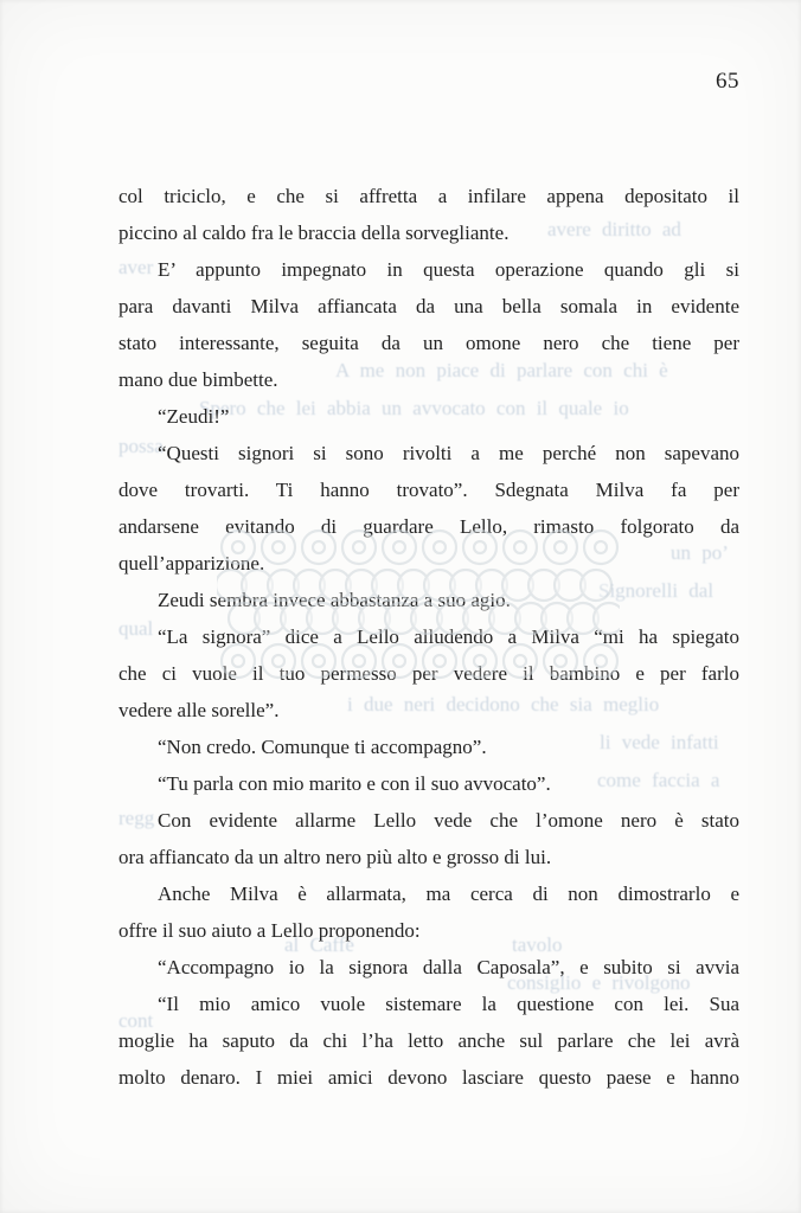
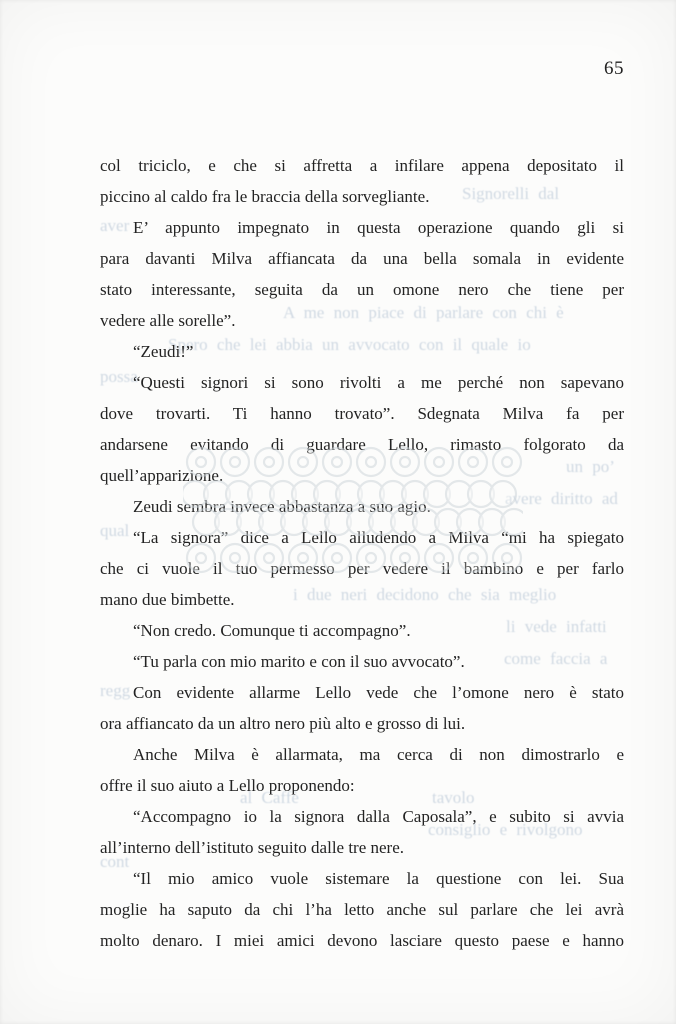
  65
- avere diritto ad
+ Signorelli dal
  aver
  A me non piace di parlare con chi è
  Spero che lei abbia un avvocato con il quale io
  possa
  un po’
- Signorelli dal
+ avere diritto ad
  qual
  i due neri decidono che sia meglio
  li vede infatti
  come faccia a
  regg
  al Caffè
  tavolo
  consiglio e rivolgono
  cont
  col triciclo, e che si affretta a infilare appena depositato il
  piccino al caldo fra le braccia della sorvegliante.
  E’ appunto impegnato in questa operazione quando gli si
  para davanti Milva affiancata da una bella somala in evidente
  stato interessante, seguita da un omone nero che tiene per
- mano due bimbette.
+ vedere alle sorelle”.
  “Zeudi!”
  “Questi signori si sono rivolti a me perché non sapevano
  dove trovarti. Ti hanno trovato”. Sdegnata Milva fa per
  andarsene evitando di guardare Lello, rimasto folgorato da
  quell’apparizione.
  Zeudi sembra invece abbastanza a suo agio.
  “La signora” dice a Lello alludendo a Milva “mi ha spiegato
  che ci vuole il tuo permesso per vedere il bambino e per farlo
- vedere alle sorelle”.
+ mano due bimbette.
  “Non credo. Comunque ti accompagno”.
  “Tu parla con mio marito e con il suo avvocato”.
  Con evidente allarme Lello vede che l’omone nero è stato
  ora affiancato da un altro nero più alto e grosso di lui.
  Anche Milva è allarmata, ma cerca di non dimostrarlo e
  offre il suo aiuto a Lello proponendo:
  “Accompagno io la signora dalla Caposala”, e subito si avvia
+ all’interno dell’istituto seguito dalle tre nere.
  “Il mio amico vuole sistemare la questione con lei. Sua
  moglie ha saputo da chi l’ha letto anche sul parlare che lei avrà
  molto denaro. I miei amici devono lasciare questo paese e hanno
